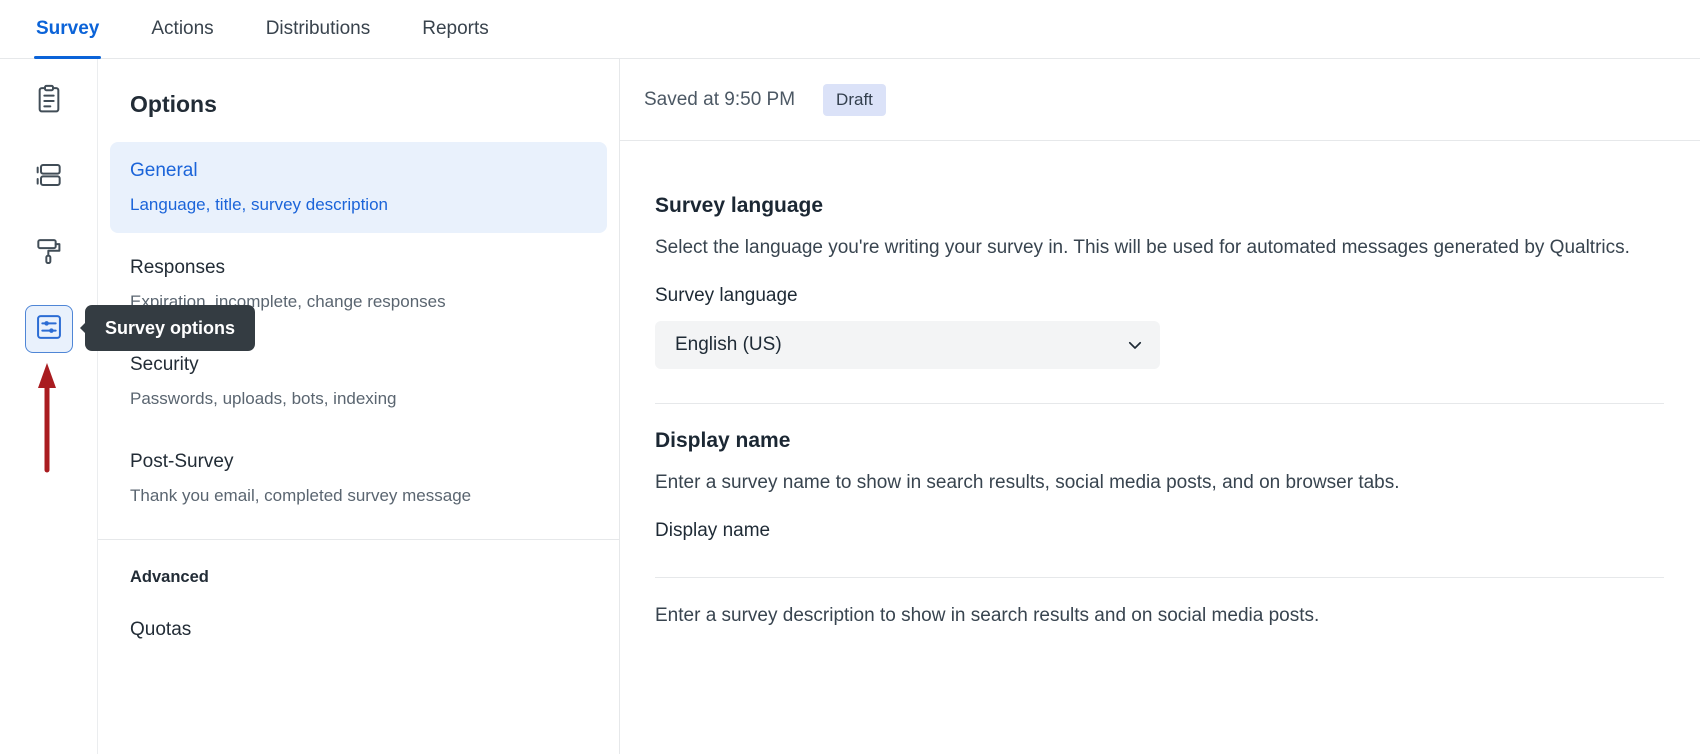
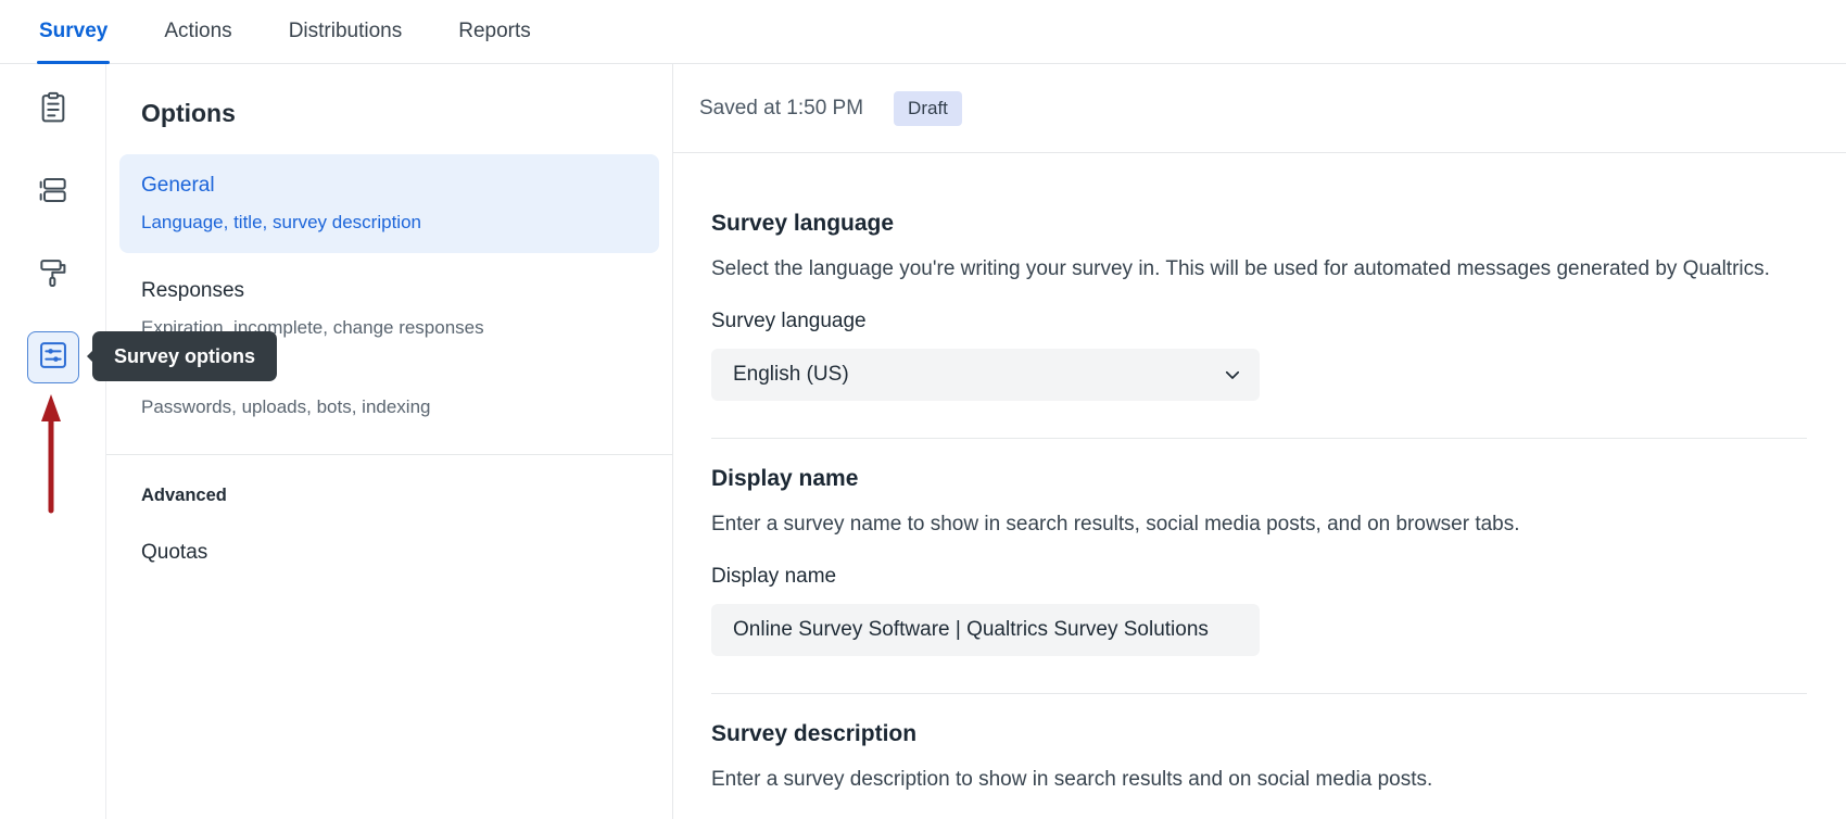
  Survey
  Actions
  Distributions
  Reports
  Options
  General
  Language, title, survey description
  Responses
  Expiration, incomplete, change responses
- Security
  Passwords, uploads, bots, indexing
- Post-Survey
- Thank you email, completed survey message
  Advanced
  Quotas
- Saved at 9:50 PM
+ Saved at 1:50 PM
  Draft
  Survey language
  Select the language you're writing your survey in. This will be used for automated messages generated by Qualtrics.
  Survey language
  English (US)
  Display name
  Enter a survey name to show in search results, social media posts, and on browser tabs.
  Display name
+ Online Survey Software | Qualtrics Survey Solutions
+ Survey description
  Enter a survey description to show in search results and on social media posts.
  Survey options
